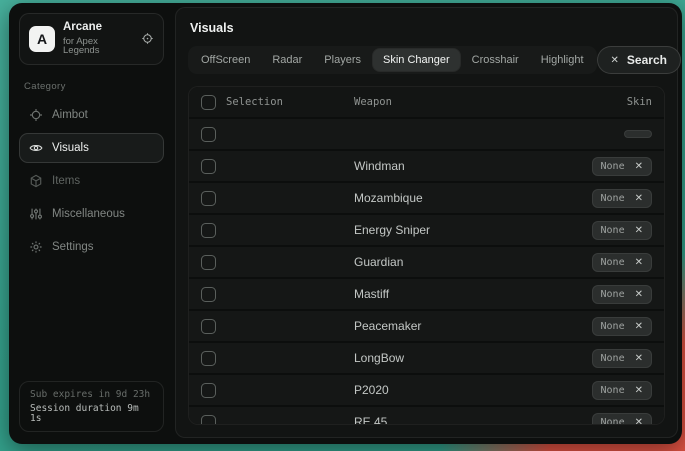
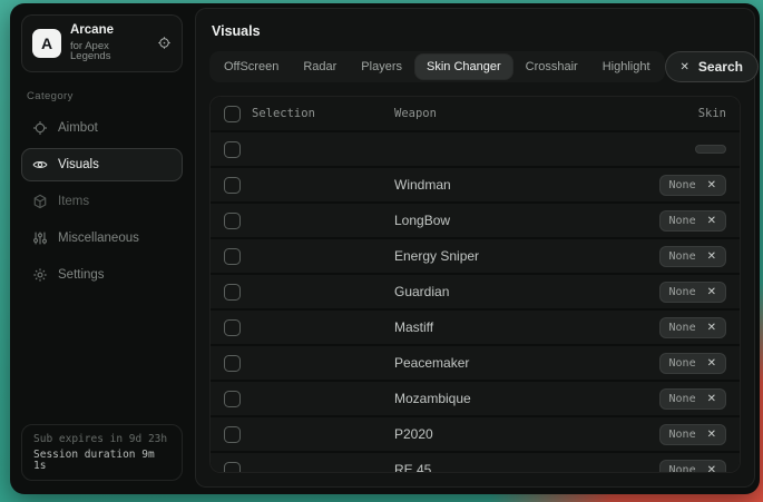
  A
  Arcane
  for Apex Legends
  Category
  Aimbot
  Visuals
  Items
  Miscellaneous
  Settings
  Sub expires in 9d 23h
  Session duration 9m 1s
  Visuals
  OffScreen
  Radar
  Players
  Skin Changer
  Crosshair
  Highlight
  ✕
  Search
  Selection
  Weapon
  Skin
  Windman
  None
  ✕
- Mozambique
+ LongBow
  None
  ✕
  Energy Sniper
  None
  ✕
  Guardian
  None
  ✕
  Mastiff
  None
  ✕
  Peacemaker
  None
  ✕
- LongBow
+ Mozambique
  None
  ✕
  P2020
  None
  ✕
  RE 45
  None
  ✕
